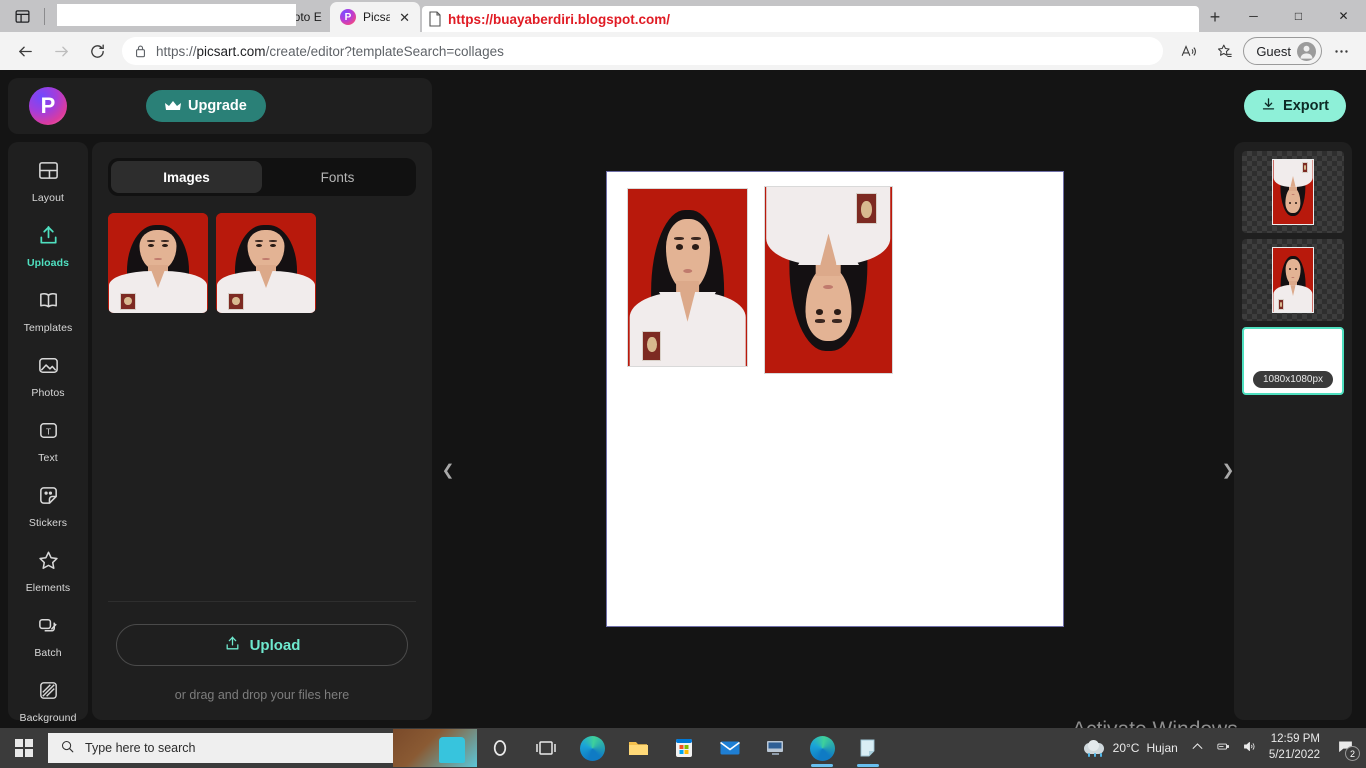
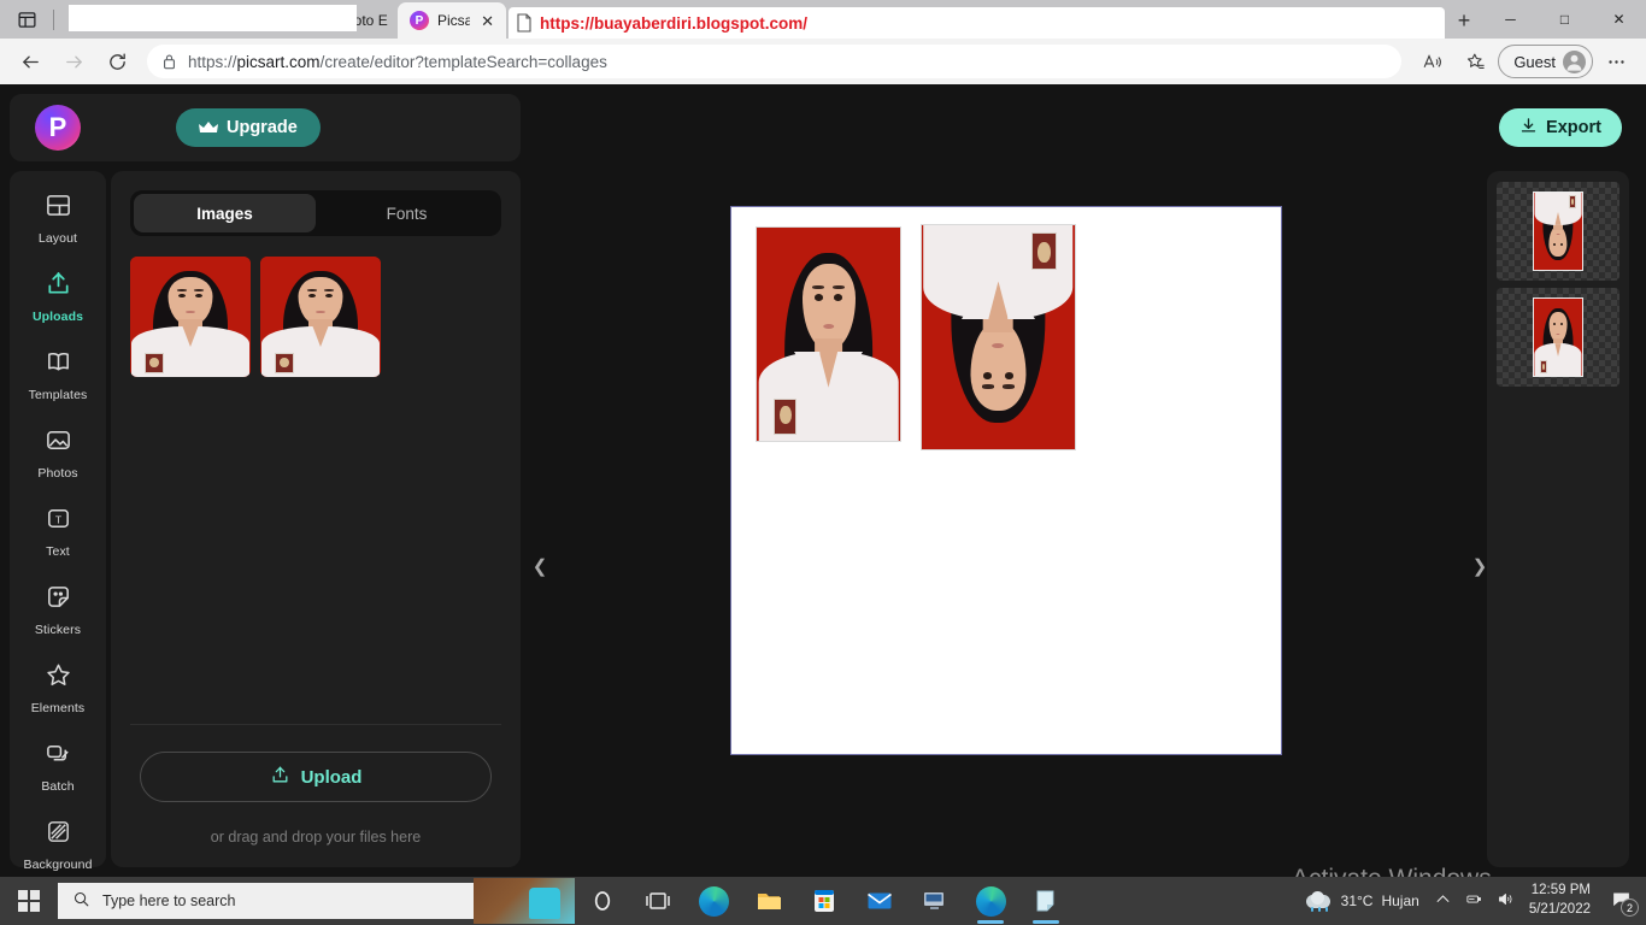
  P
  Picsa
  ✕
  https://buayaberdiri.blogspot.com/
  +
  ─
  □
  ✕
  https://picsart.com/create/editor?templateSearch=collages
  Guest
  P
  Upgrade
  Export
  Layout
  Uploads
  Templates
  Photos
  T
  Text
  Stickers
  Elements
  Batch
  Background
  Images
  Fonts
  Upload
  or drag and drop your files here
  ❮
  ❯
- 1080x1080px
  Type here to search
- 20°C
+ 31°C
  Hujan
  12:59 PM
  5/21/2022
  2
